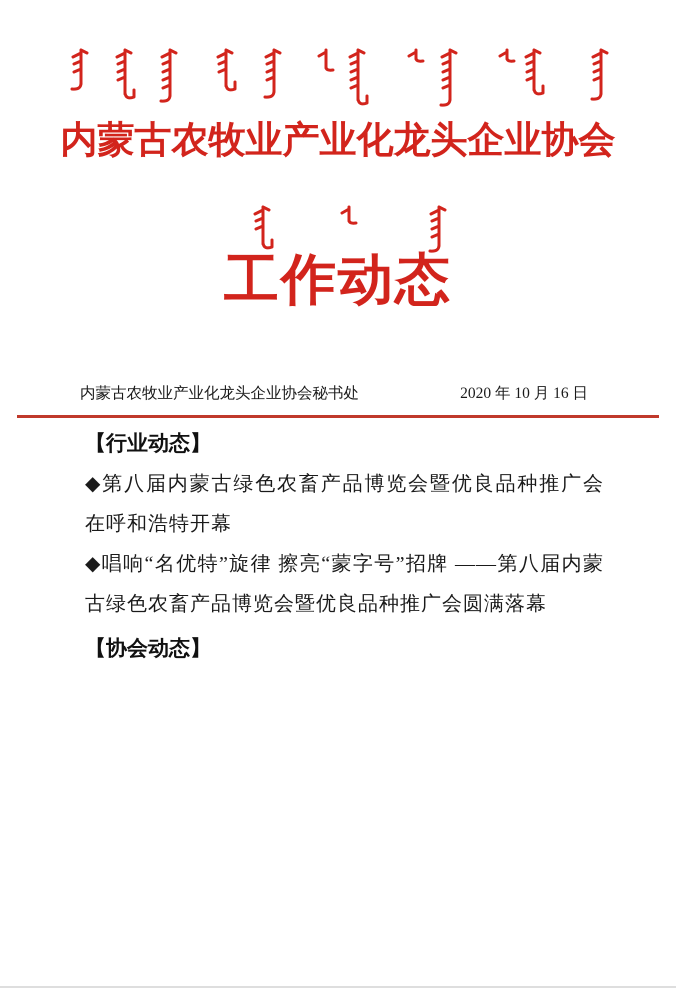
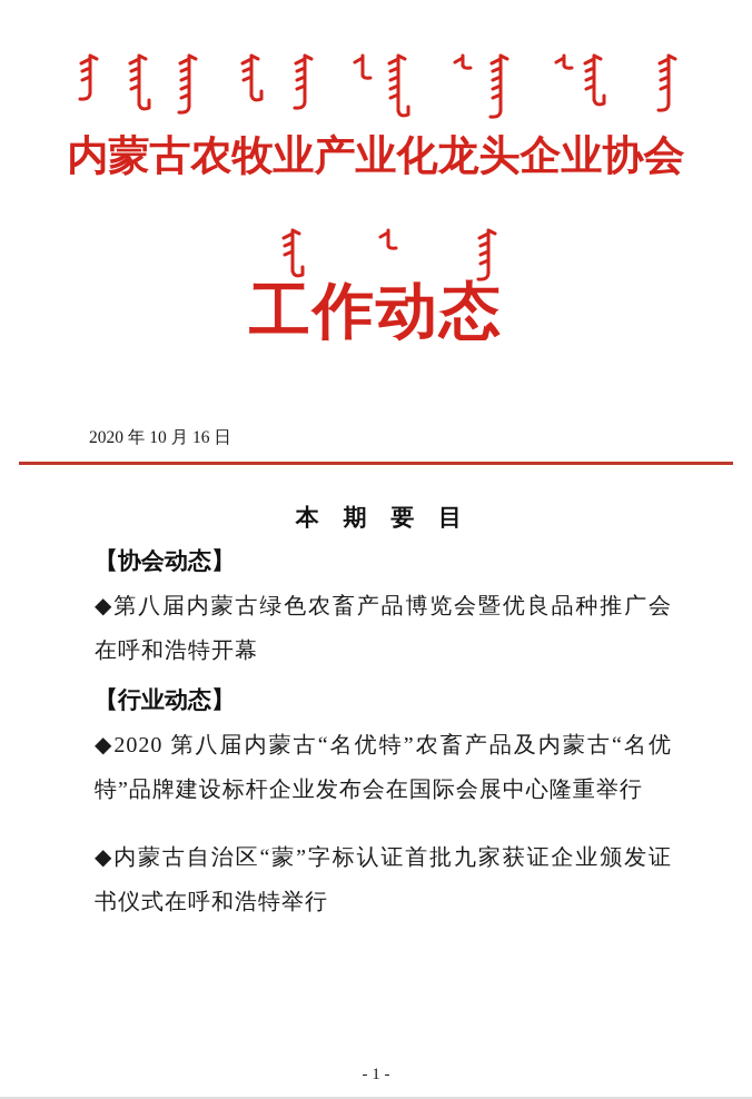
  内蒙古农牧业产业化龙头企业协会
  工作动态
- 内蒙古农牧业产业化龙头企业协会秘书处
  2020 年 10 月 16 日
+ 本 期 要 目
- 【行业动态】
+ 【协会动态】
  ◆第八届内蒙古绿色农畜产品博览会暨优良品种推广会在呼和浩特开幕
- ◆唱响“名优特”旋律 擦亮“蒙字号”招牌 ——第八届内蒙古绿色农畜产品博览会暨优良品种推广会圆满落幕
- 【协会动态】
+ 【行业动态】
+ ◆2020 第八届内蒙古“名优特”农畜产品及内蒙古“名优特”品牌建设标杆企业发布会在国际会展中心隆重举行
+ ◆内蒙古自治区“蒙”字标认证首批九家获证企业颁发证书仪式在呼和浩特举行
+ - 1 -
